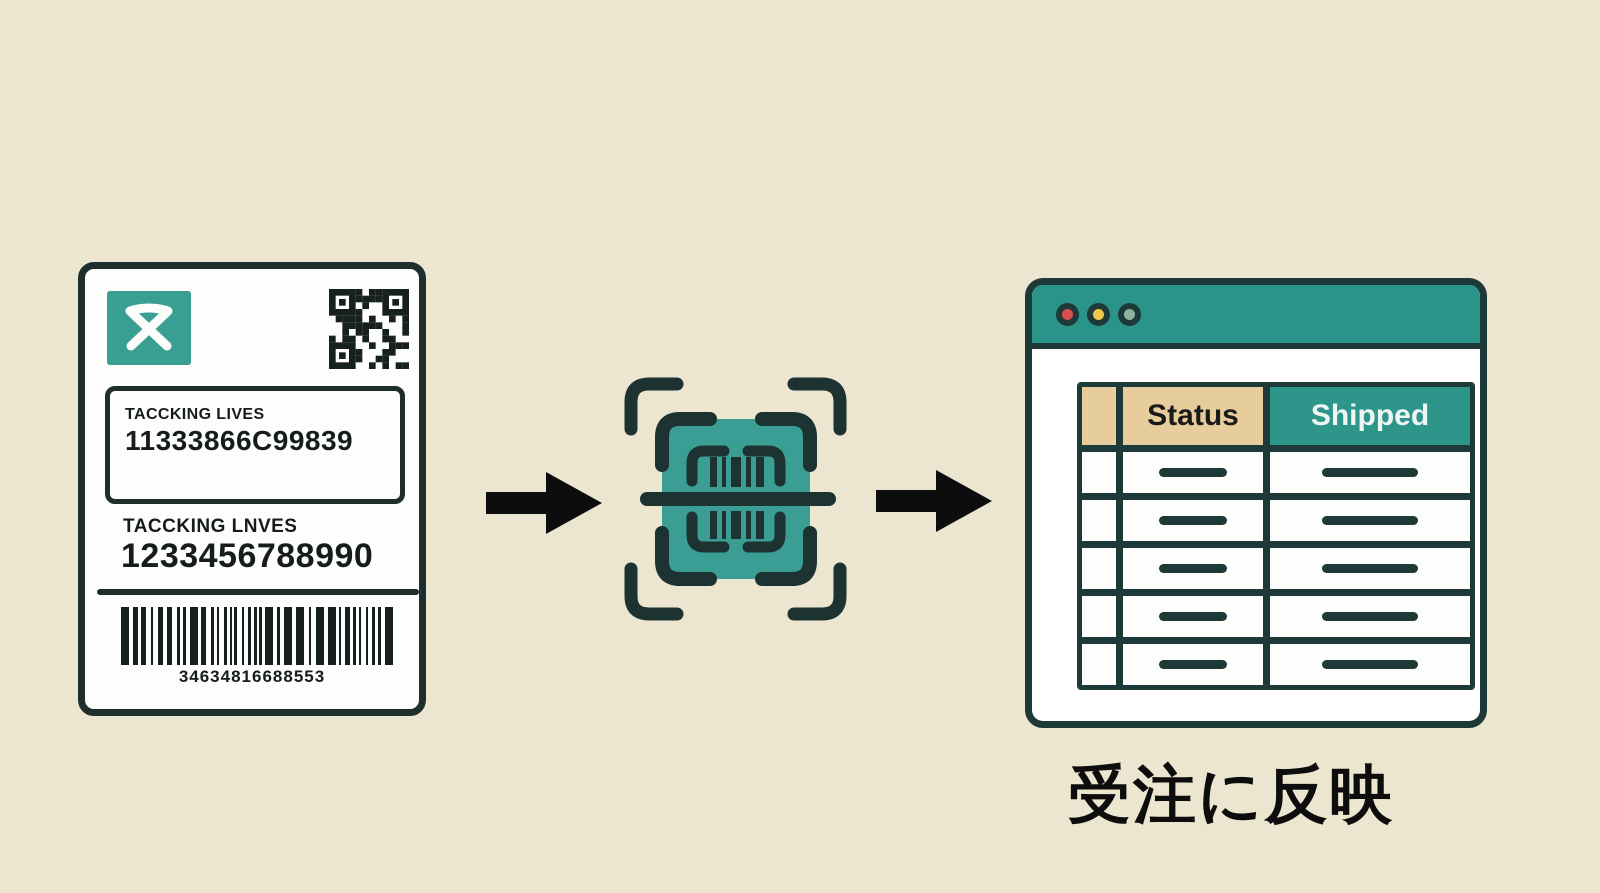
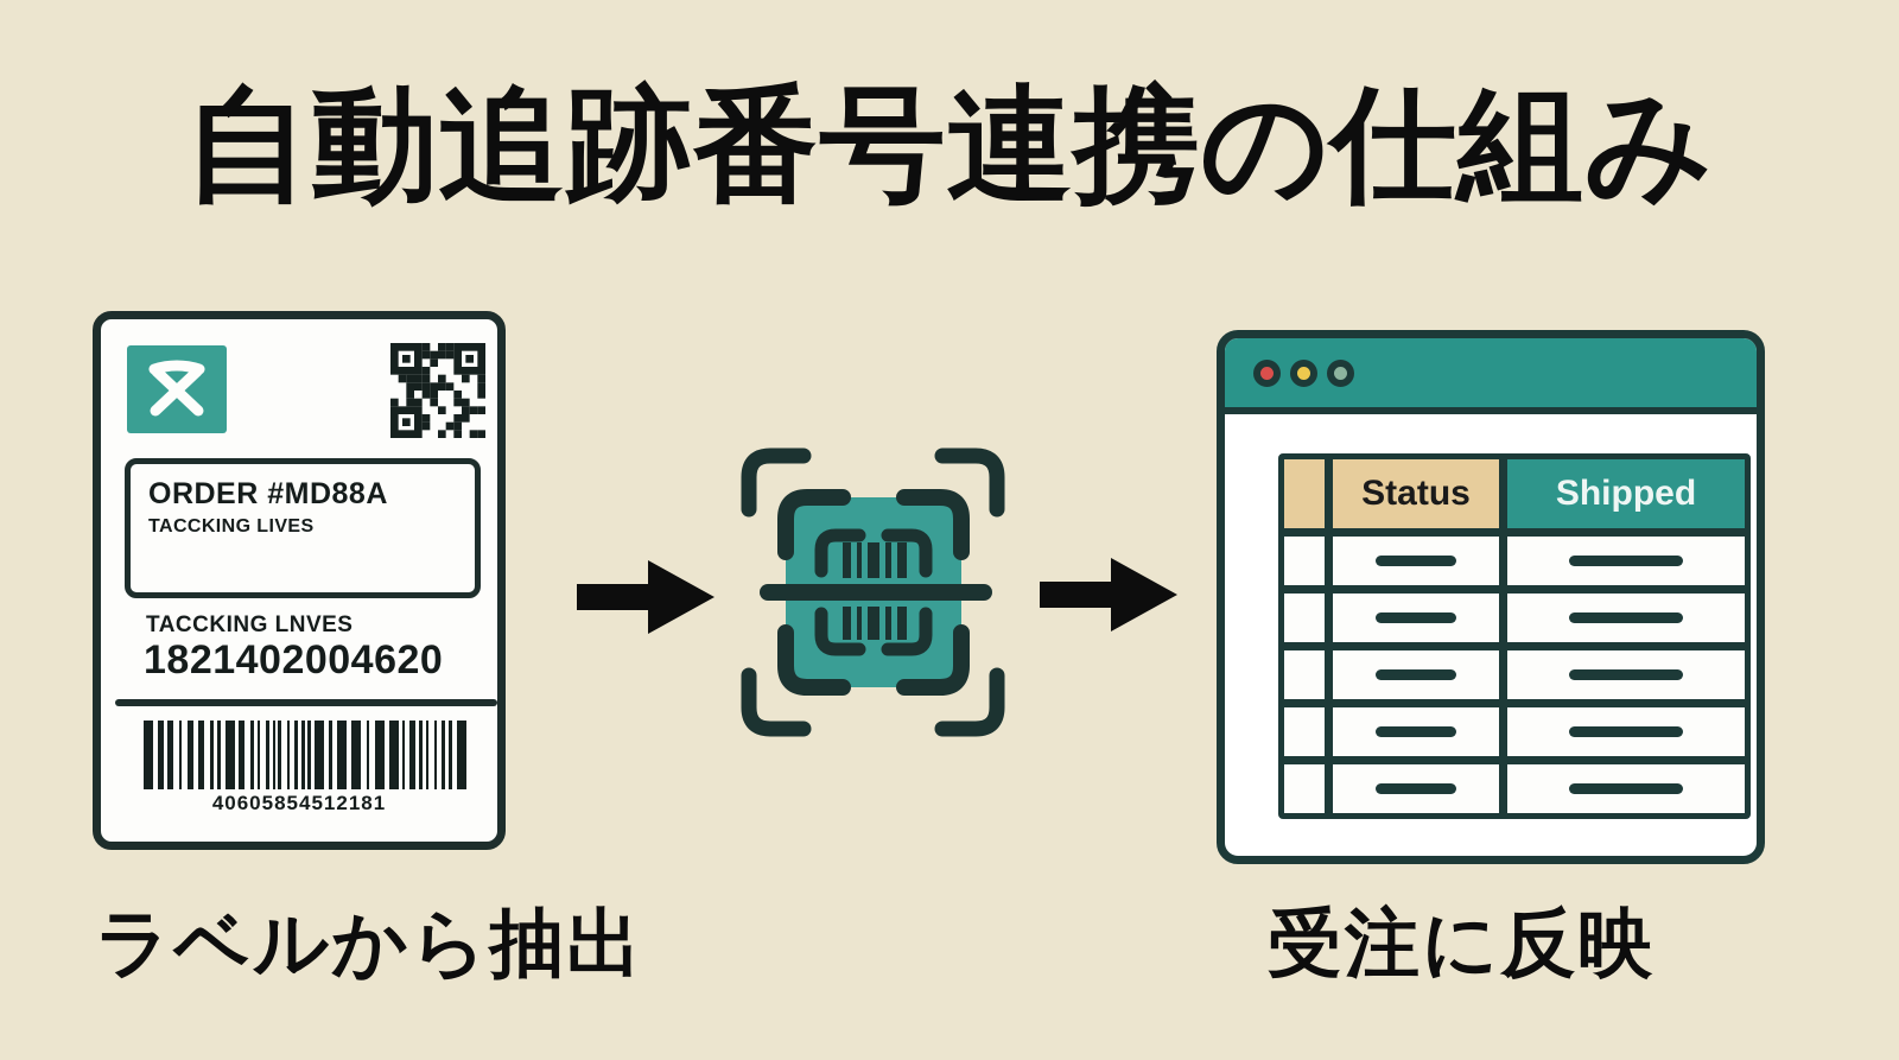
+ 自動追跡番号連携の仕組み
+ ORDER #MD88A
  TACCKING LIVES
- 11333866C99839
  TACCKING LNVES
- 1233456788990
+ 1821402004620
- 34634816688553
+ 40605854512181
  Status
  Shipped
+ ラベルから抽出
  受注に反映
